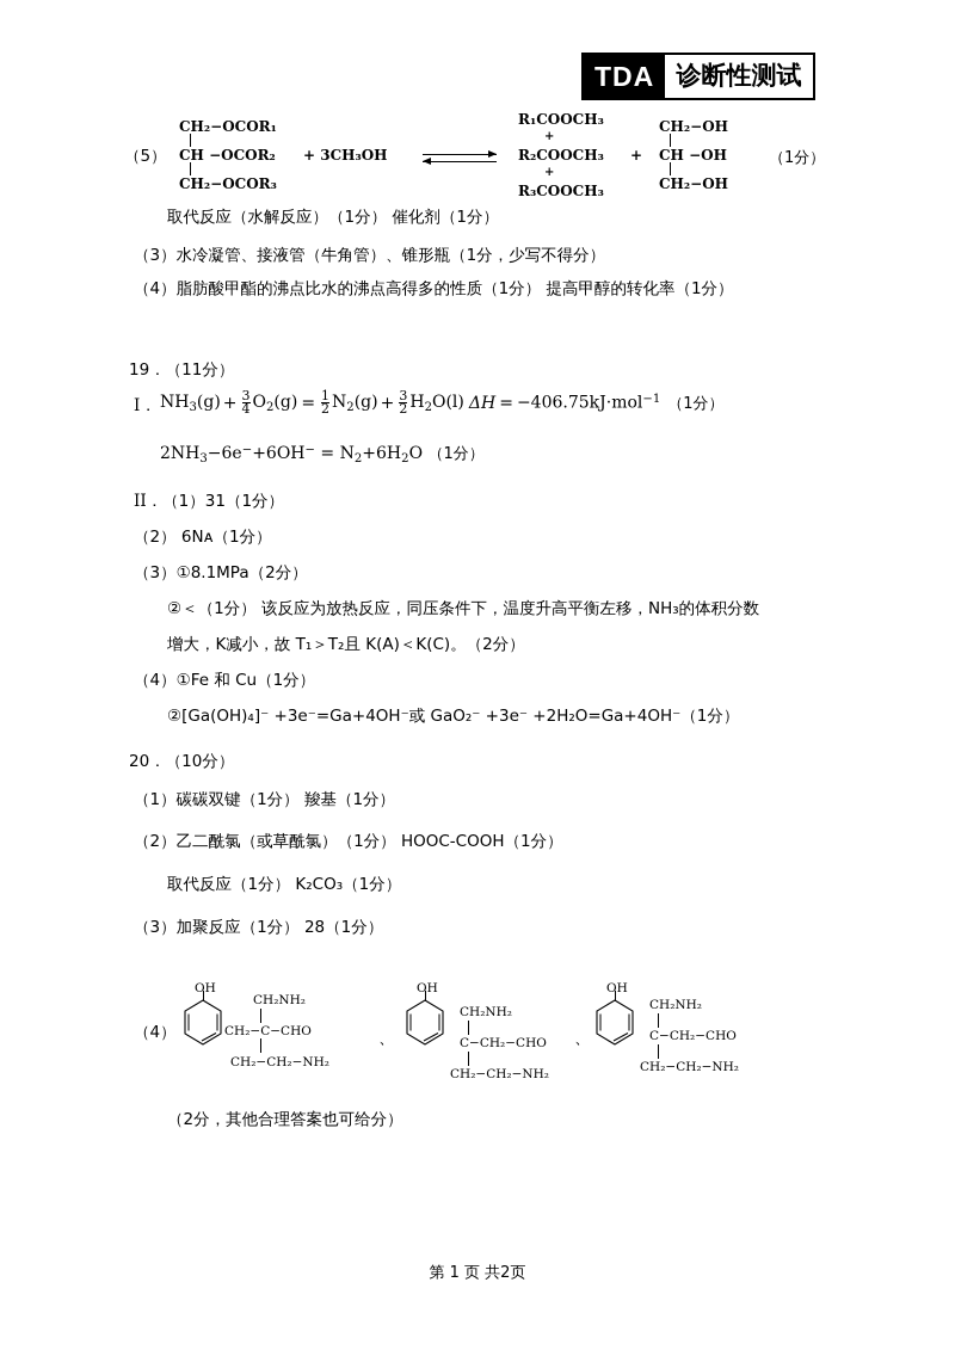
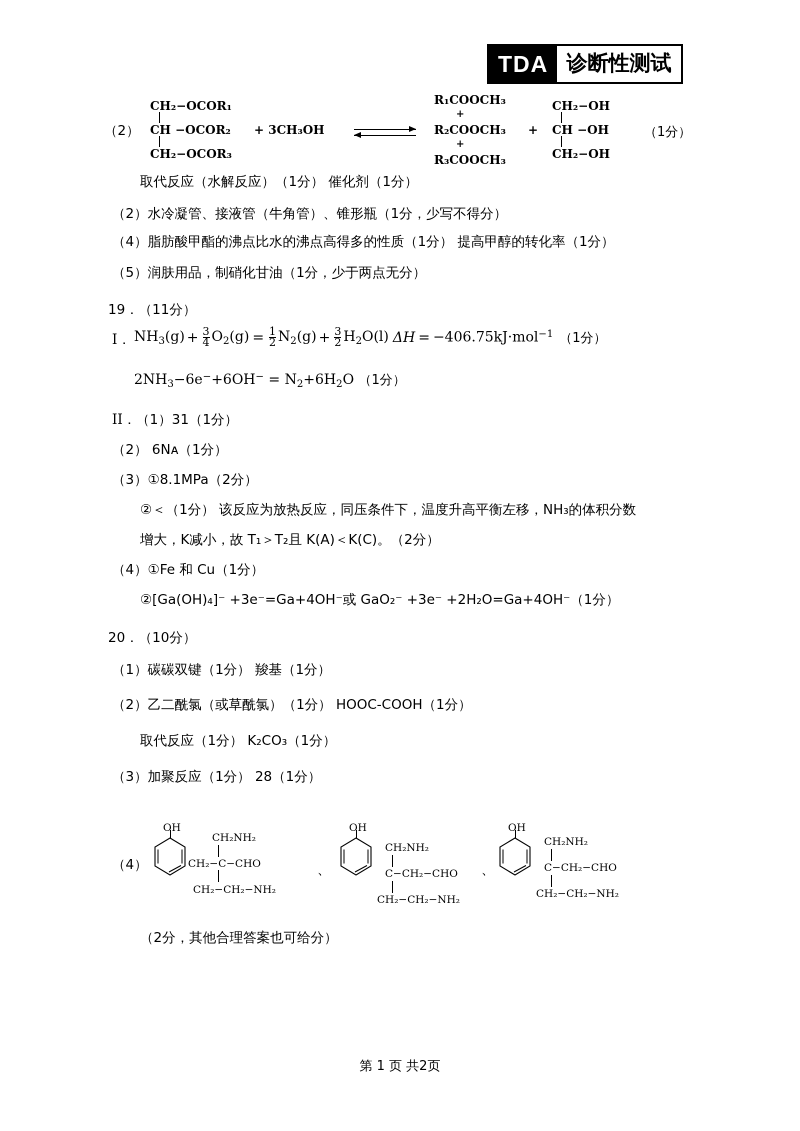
  TDA
  诊断性测试
- （5）
+ （2）
  CH₂−OCOR₁
  CH −OCOR₂
  CH₂−OCOR₃
  + 3CH₃OH
  R₁COOCH₃
  +
  R₂COOCH₃
  +
  R₃COOCH₃
  +
  CH₂−OH
  CH −OH
  CH₂−OH
  （1分）
  取代反应（水解反应）（1分） 催化剂（1分）
- （3）水冷凝管、接液管（牛角管）、锥形瓶（1分，少写不得分）
+ （2）水冷凝管、接液管（牛角管）、锥形瓶（1分，少写不得分）
  （4）脂肪酸甲酯的沸点比水的沸点高得多的性质（1分） 提高甲醇的转化率（1分）
+ （5）润肤用品，制硝化甘油（1分，少于两点无分）
  19．（11分）
  I．
  NH3(g)
  +
  3
  4
  O2(g)
  =
  1
  2
  N2(g)
  +
  3
  2
  H2O(l)
  Δ
  H
  =
  −406.75kJ·mol−1
  （1分）
  2NH3−6e−+6OH− = N2+6H2O （1分）
  II．（1）31（1分）
  （2） 6Nᴀ（1分）
  （3）①8.1MPa（2分）
  ②＜（1分） 该反应为放热反应，同压条件下，温度升高平衡左移，NH₃的体积分数
  增大，K减小，故 T₁＞T₂且 K(A)＜K(C)。（2分）
  （4）①Fe 和 Cu（1分）
  ②[Ga(OH)₄]⁻ +3e⁻=Ga+4OH⁻或 GaO₂⁻ +3e⁻ +2H₂O=Ga+4OH⁻（1分）
  20．（10分）
  （1）碳碳双键（1分） 羧基（1分）
  （2）乙二酰氯（或草酰氯）（1分） HOOC-COOH（1分）
  取代反应（1分） K₂CO₃（1分）
  （3）加聚反应（1分） 28（1分）
  （4）
  OH
  CH₂NH₂
  CH₂−C−CHO
  CH₂−CH₂−NH₂
  、
  OH
  CH₂NH₂
  C−CH₂−CHO
  CH₂−CH₂−NH₂
  、
  OH
  CH₂NH₂
  C−CH₂−CHO
  CH₂−CH₂−NH₂
  （2分，其他合理答案也可给分）
  第 1 页 共2页
